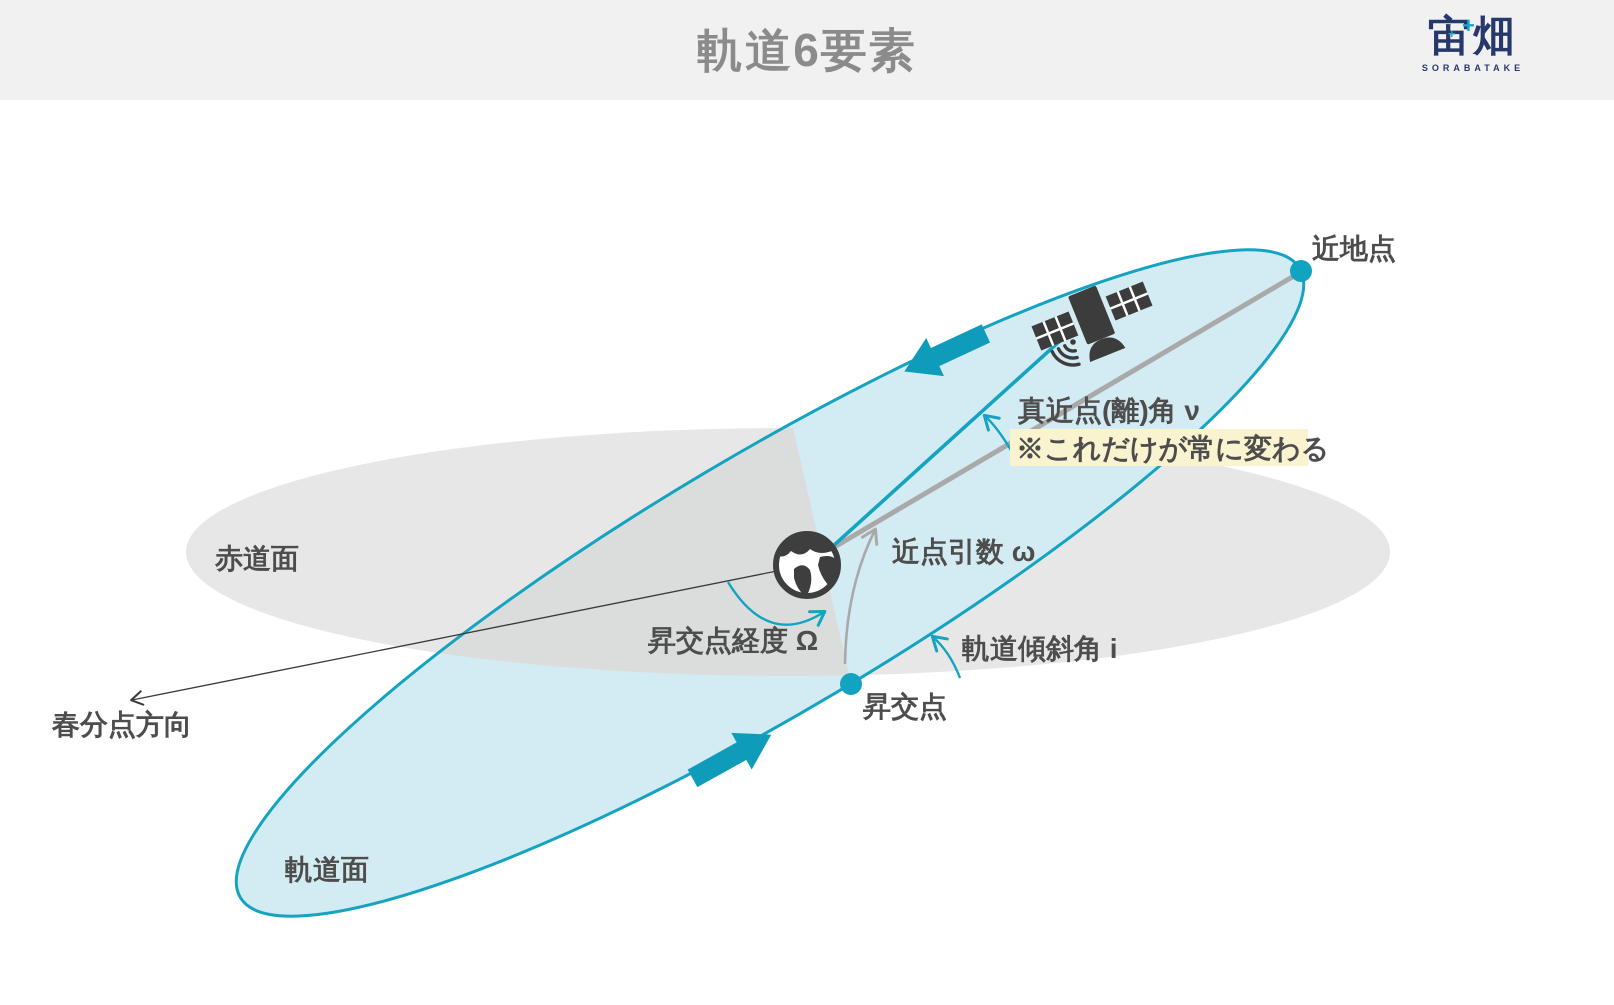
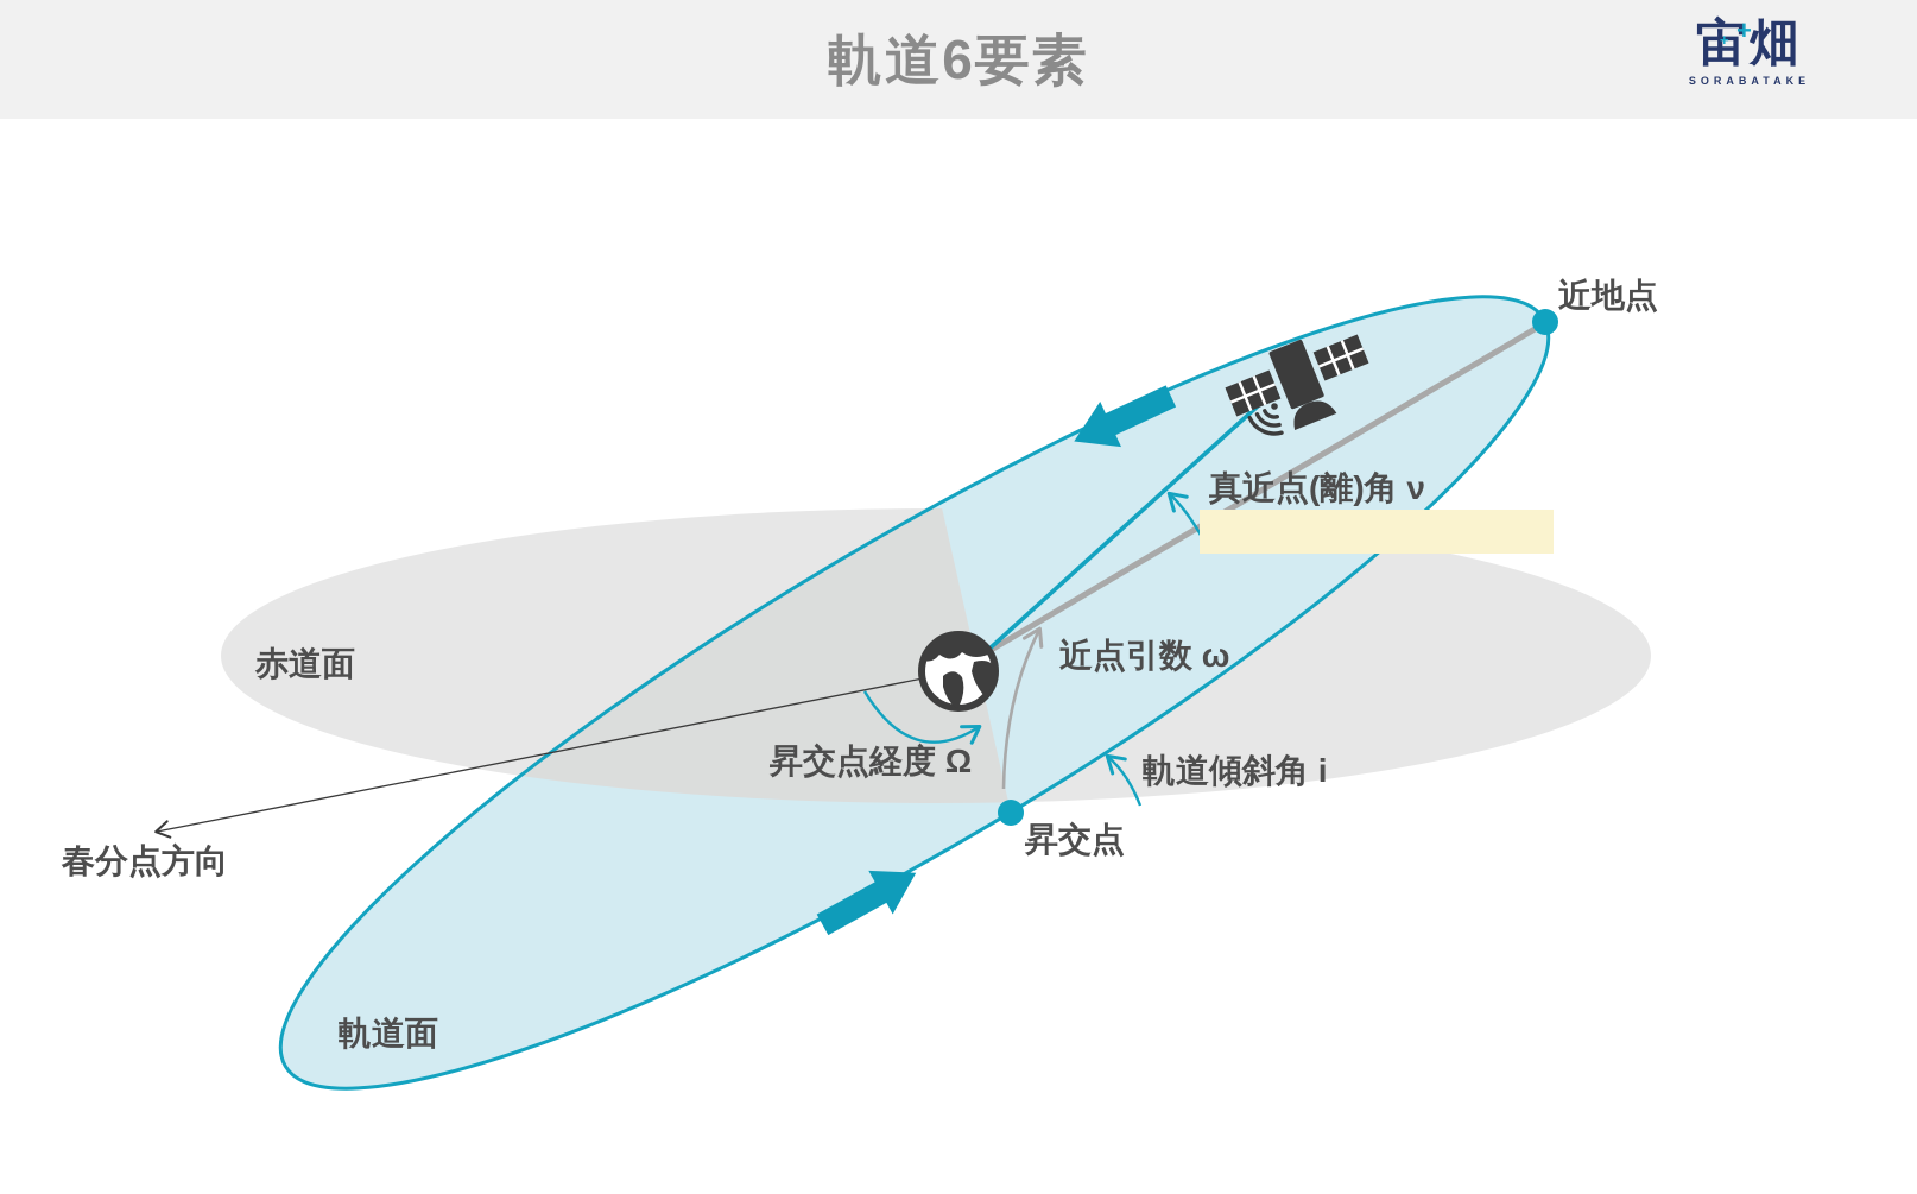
  軌道6要素
  宙畑
  +
  +
  SORABATAKE
  近地点
  真近点(離)角 ν
- ※これだけが常に変わる
  近点引数 ω
  昇交点経度 Ω
  軌道傾斜角 i
  昇交点
  春分点方向
  赤道面
  軌道面
